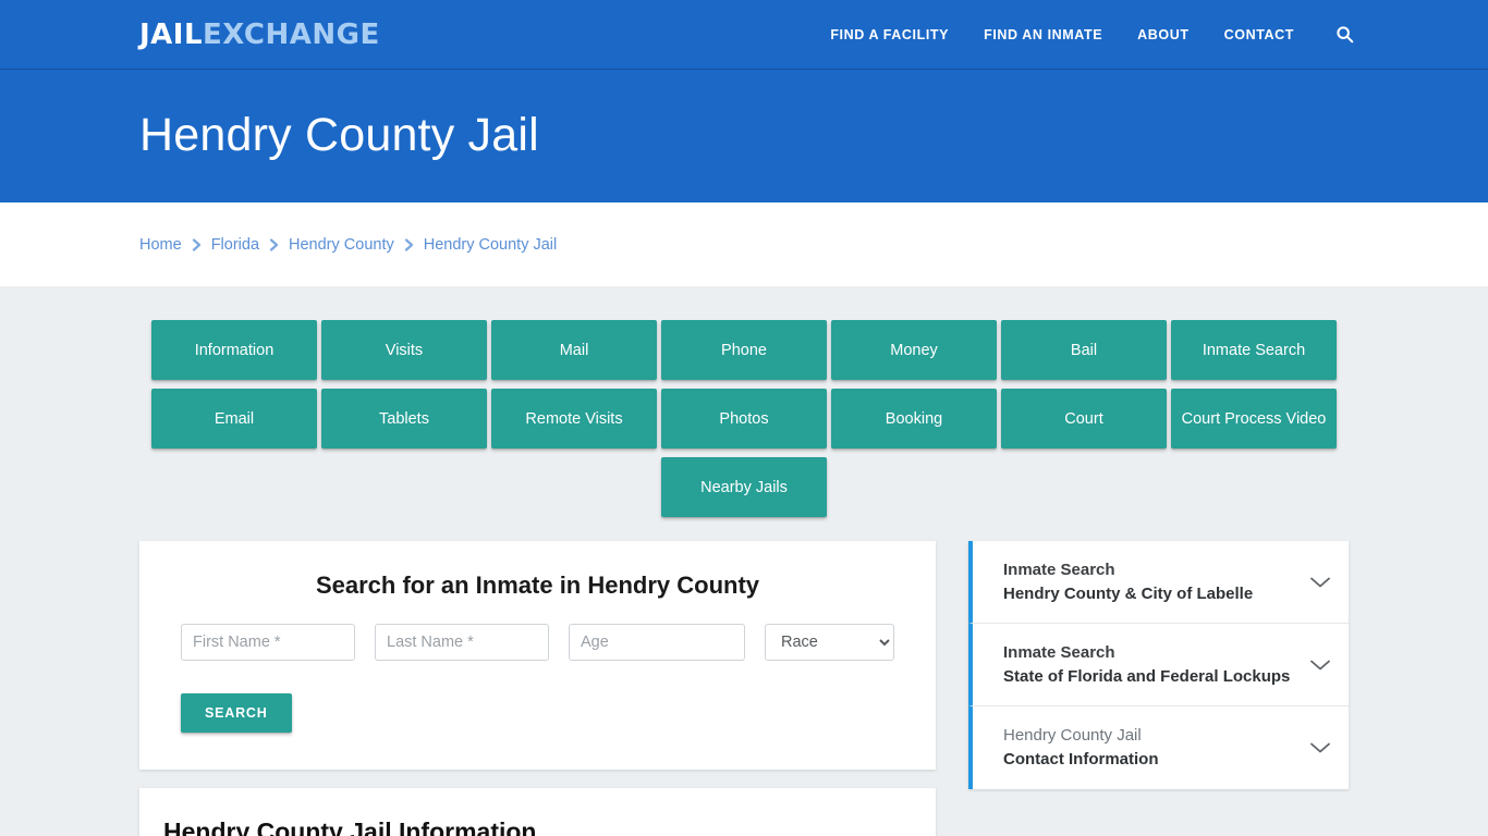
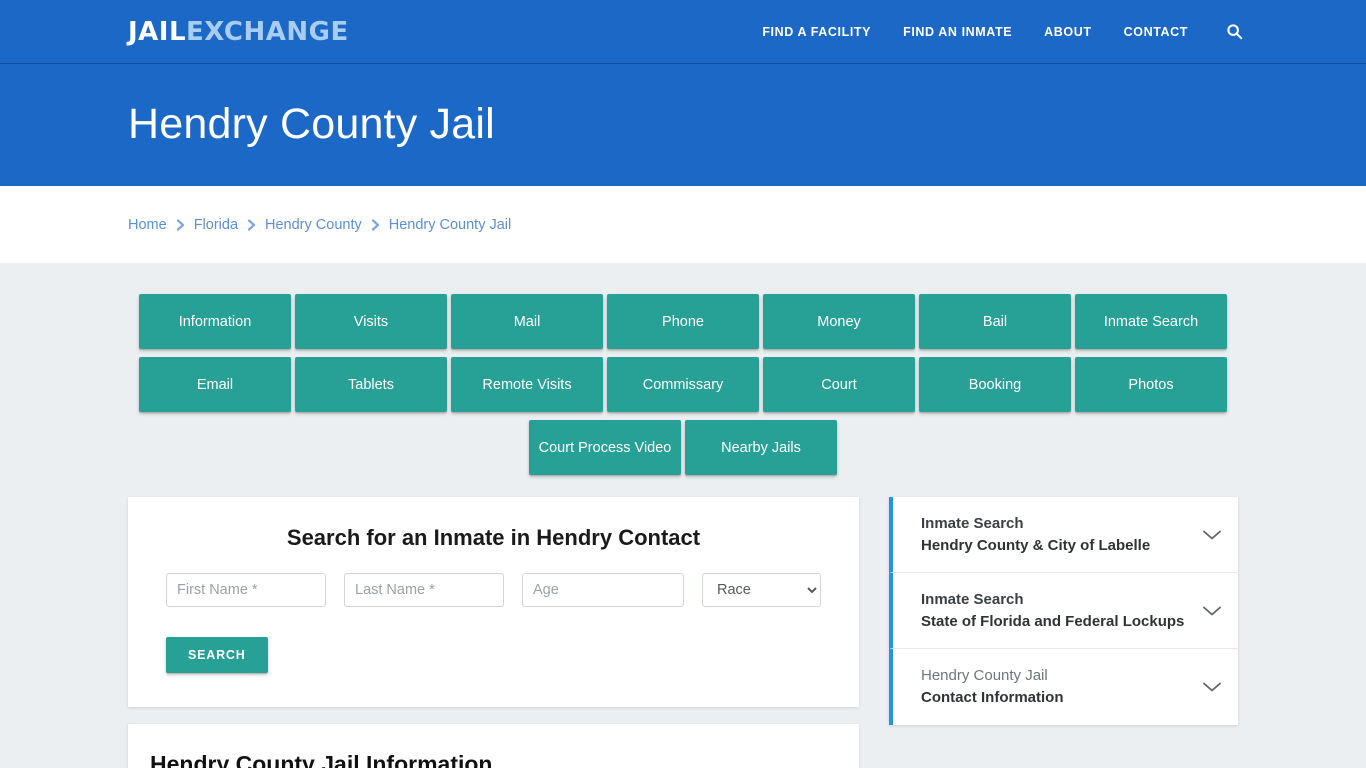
  JAILEXCHANGE
  FIND A FACILITY
  FIND AN INMATE
  ABOUT
  CONTACT
  Hendry County Jail
  Home
  Florida
  Hendry County
  Hendry County Jail
  Information
  Visits
  Mail
  Phone
  Money
  Bail
  Inmate Search
  Email
  Tablets
  Remote Visits
+ Commissary
- Photos
+ Court
  Booking
- Court
+ Photos
  Court Process Video
  Nearby Jails
- Search for an Inmate in Hendry County
+ Search for an Inmate in Hendry Contact
  First Name *
  Last Name *
  Age
  Race
  SEARCH
  Hendry County Jail Information
  Inmate Search
  Hendry County & City of Labelle
  Inmate Search
  State of Florida and Federal Lockups
  Hendry County Jail
  Contact Information
